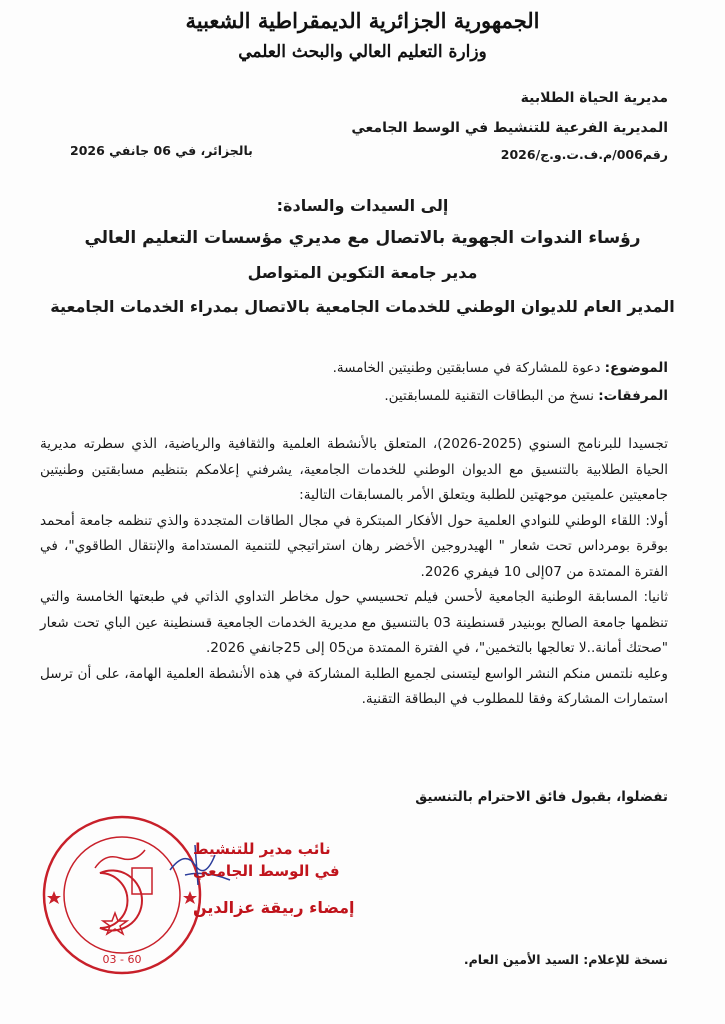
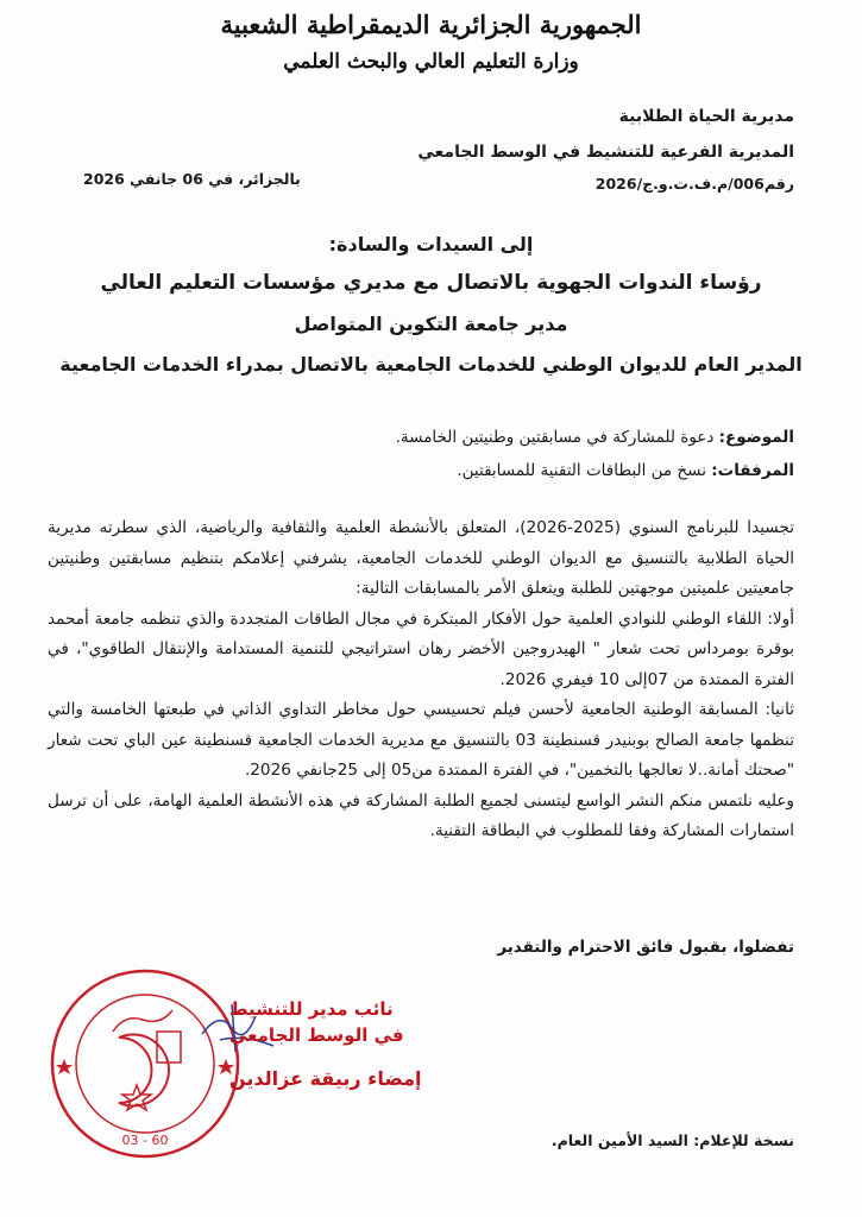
  الجمهورية الجزائرية الديمقراطية الشعبية
  وزارة التعليم العالي والبحث العلمي
  مديرية الحياة الطلابية
  المديرية الفرعية للتنشيط في الوسط الجامعي
  رقم006/م.ف.ت.و.ج/2026
  بالجزائر، في 06 جانفي 2026
  إلى السيدات والسادة:
  رؤساء الندوات الجهوية بالاتصال مع مديري مؤسسات التعليم العالي
  مدير جامعة التكوين المتواصل
  المدير العام للديوان الوطني للخدمات الجامعية بالاتصال بمدراء الخدمات الجامعية
  الموضوع: دعوة للمشاركة في مسابقتين وطنيتين الخامسة.
  المرفقات: نسخ من البطاقات التقنية للمسابقتين.
  تجسيدا للبرنامج السنوي (2025-2026)، المتعلق بالأنشطة العلمية والثقافية والرياضية، الذي سطرته مديرية الحياة الطلابية بالتنسيق مع الديوان الوطني للخدمات الجامعية، يشرفني إعلامكم بتنظيم مسابقتين وطنيتين جامعيتين علميتين موجهتين للطلبة ويتعلق الأمر بالمسابقات التالية:
  أولا: اللقاء الوطني للنوادي العلمية حول الأفكار المبتكرة في مجال الطاقات المتجددة والذي تنظمه جامعة أمحمد بوقرة بومرداس تحت شعار " الهيدروجين الأخضر رهان استراتيجي للتنمية المستدامة والإنتقال الطاقوي"، في الفترة الممتدة من 07إلى 10 فيفري 2026.
  ثانيا: المسابقة الوطنية الجامعية لأحسن فيلم تحسيسي حول مخاطر التداوي الذاتي في طبعتها الخامسة والتي تنظمها جامعة الصالح بوبنيدر قسنطينة 03 بالتنسيق مع مديرية الخدمات الجامعية قسنطينة عين الباي تحت شعار "صحتك أمانة..لا تعالجها بالتخمين"، في الفترة الممتدة من05 إلى 25جانفي 2026.
  وعليه نلتمس منكم النشر الواسع ليتسنى لجميع الطلبة المشاركة في هذه الأنشطة العلمية الهامة، على أن ترسل استمارات المشاركة وفقا للمطلوب في البطاقة التقنية.
- تفضلوا، بقبول فائق الاحترام بالتنسيق
+ تفضلوا، بقبول فائق الاحترام والتقدير
  03 - 60
  نائب مدير للتنشيط
  في الوسط الجامعي
  إمضاء ربيقة عزالدين
  نسخة للإعلام: السيد الأمين العام.
